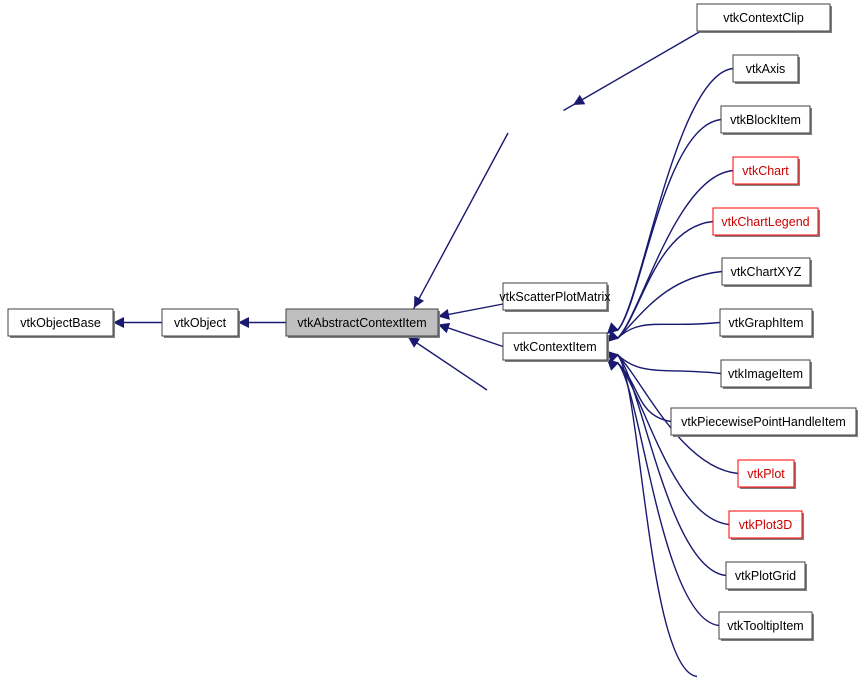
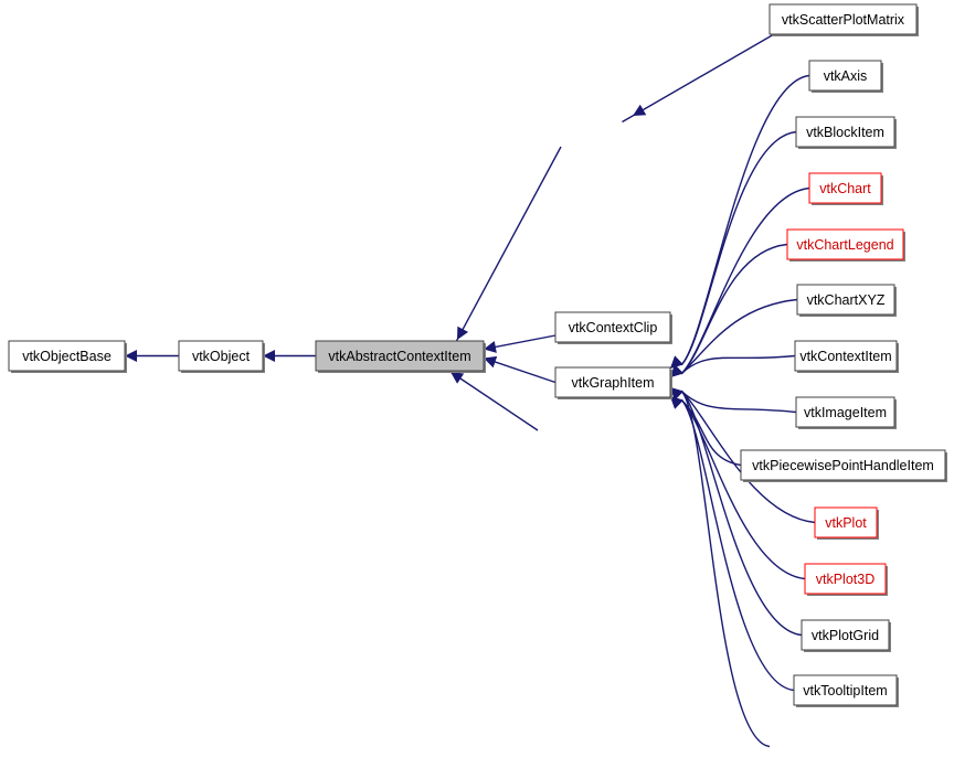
  vtkObjectBase
  vtkObject
  vtkAbstractContextItem
- vtkScatterPlotMatrix
+ vtkContextClip
- vtkContextItem
+ vtkGraphItem
- vtkContextClip
+ vtkScatterPlotMatrix
  vtkAxis
  vtkBlockItem
  vtkChart
  vtkChartLegend
  vtkChartXYZ
- vtkGraphItem
+ vtkContextItem
  vtkImageItem
  vtkPiecewisePointHandleItem
  vtkPlot
  vtkPlot3D
  vtkPlotGrid
  vtkTooltipItem
